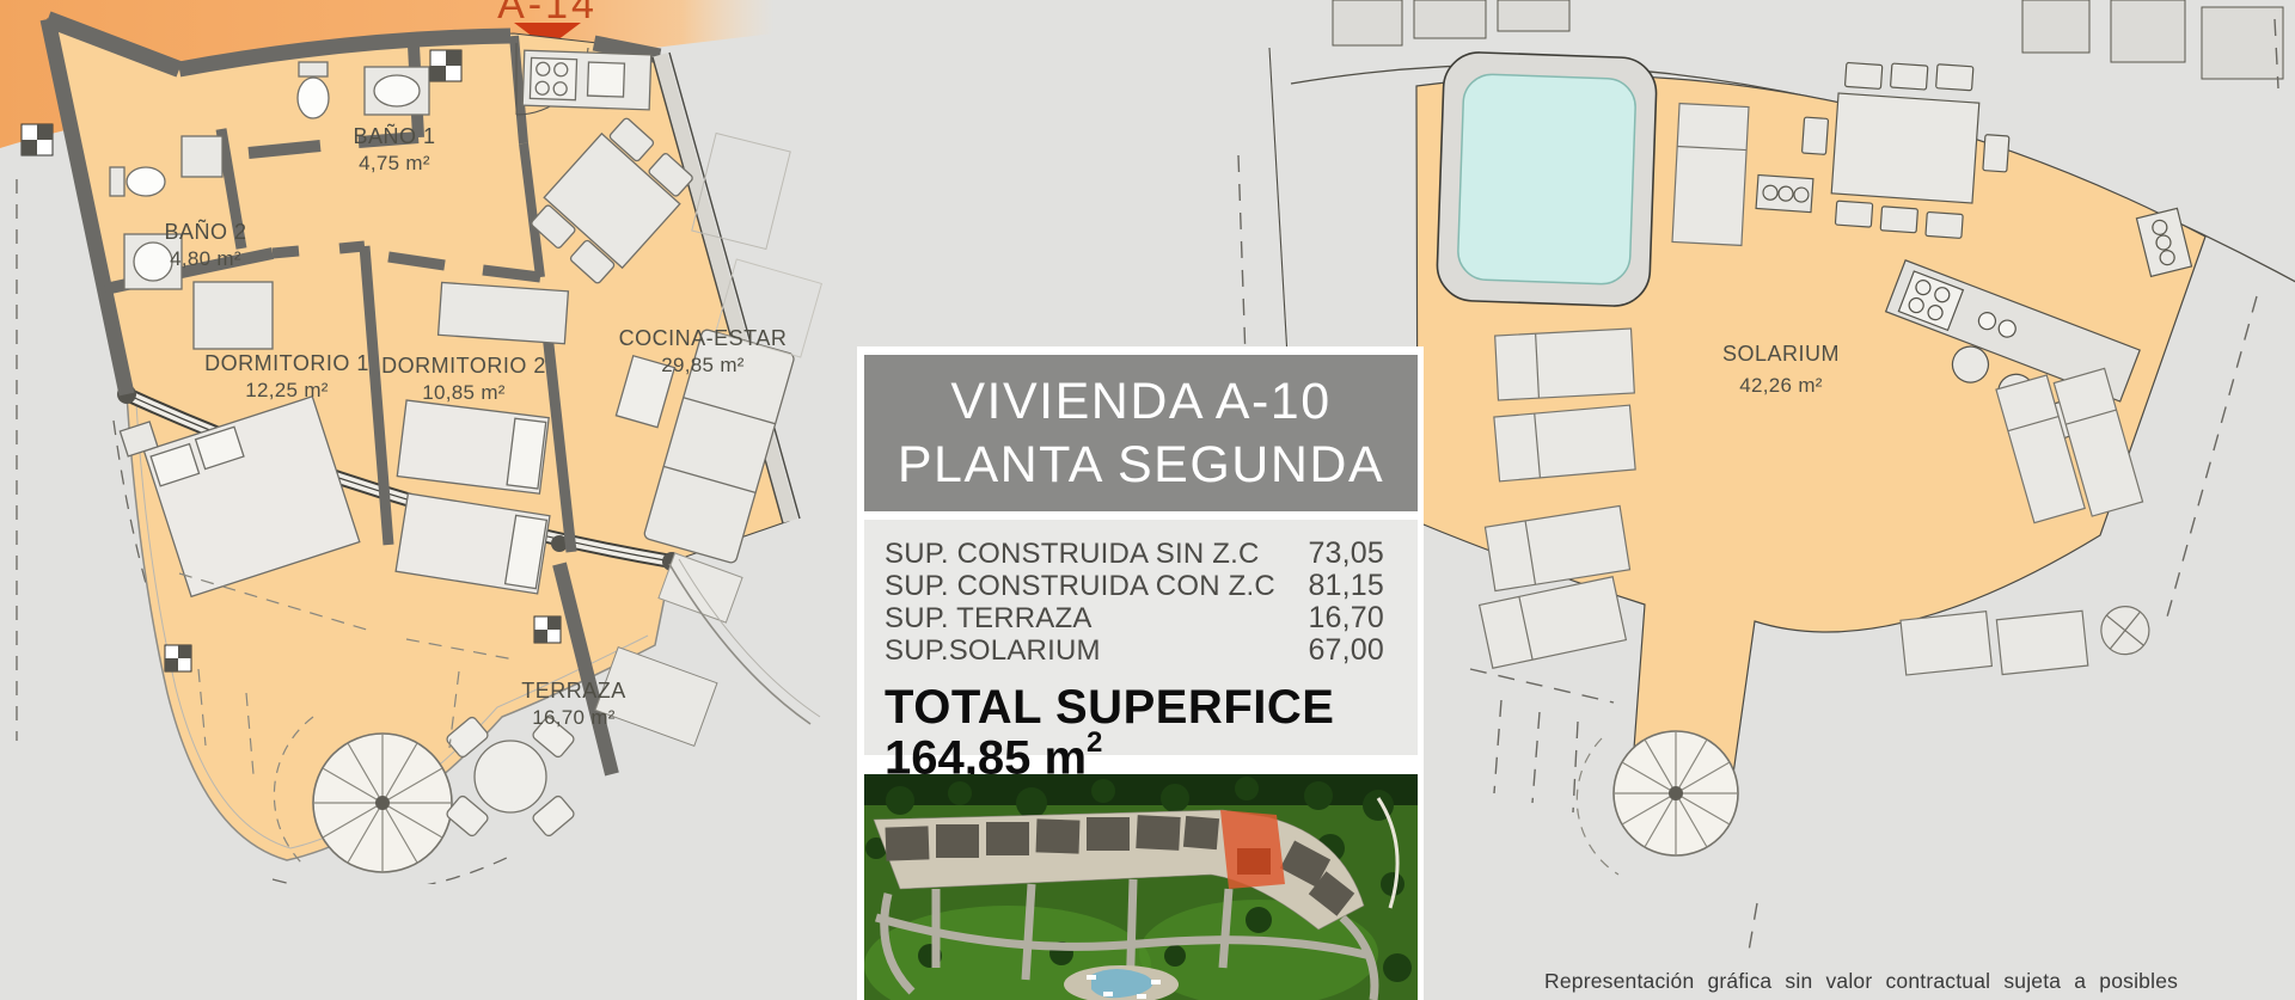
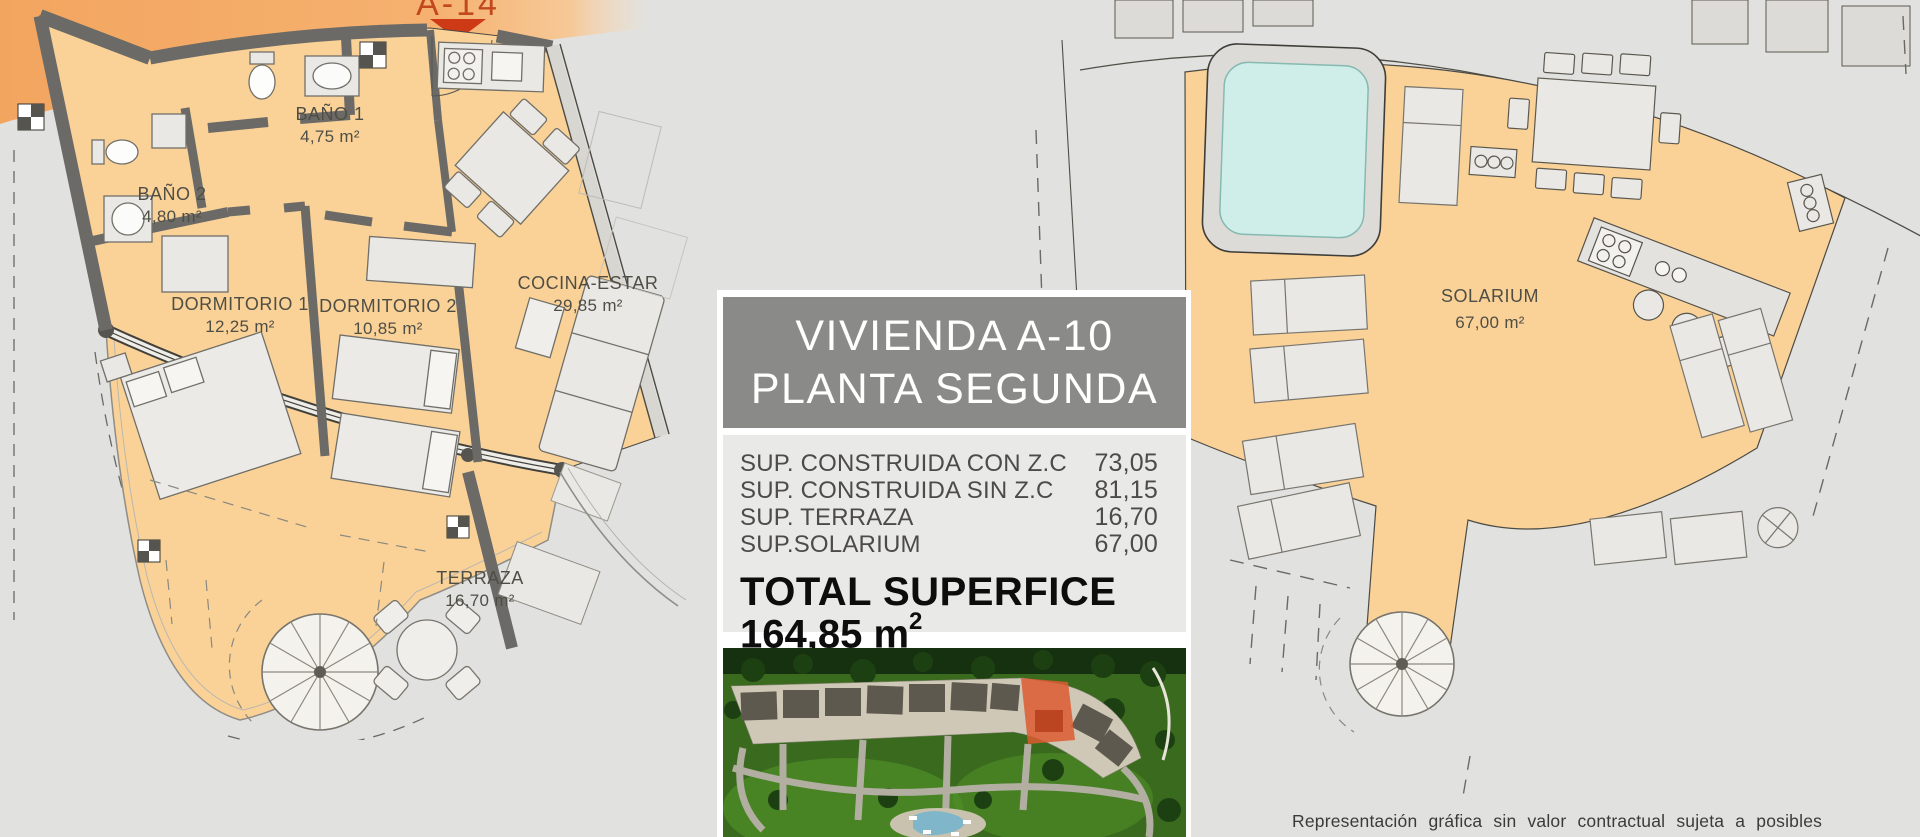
  A-14
  BAÑO 1
  4,75 m²
  BAÑO 2
  4,80 m²
  DORMITORIO 1
  12,25 m²
  DORMITORIO 2
  10,85 m²
  COCINA-ESTAR
  29,85 m²
  TERRAZA
  16,70 m²
  SOLARIUM
- 42,26 m²
+ 67,00 m²
  VIVIENDA A-10
  PLANTA SEGUNDA
- SUP. CONSTRUIDA SIN Z.C
+ SUP. CONSTRUIDA CON Z.C
  73,05
- SUP. CONSTRUIDA CON Z.C
+ SUP. CONSTRUIDA SIN Z.C
  81,15
  SUP. TERRAZA
  16,70
  SUP.SOLARIUM
  67,00
  TOTAL SUPERFICE
  164,85 m2
  Representación gráfica sin valor contractual sujeta a posibles
